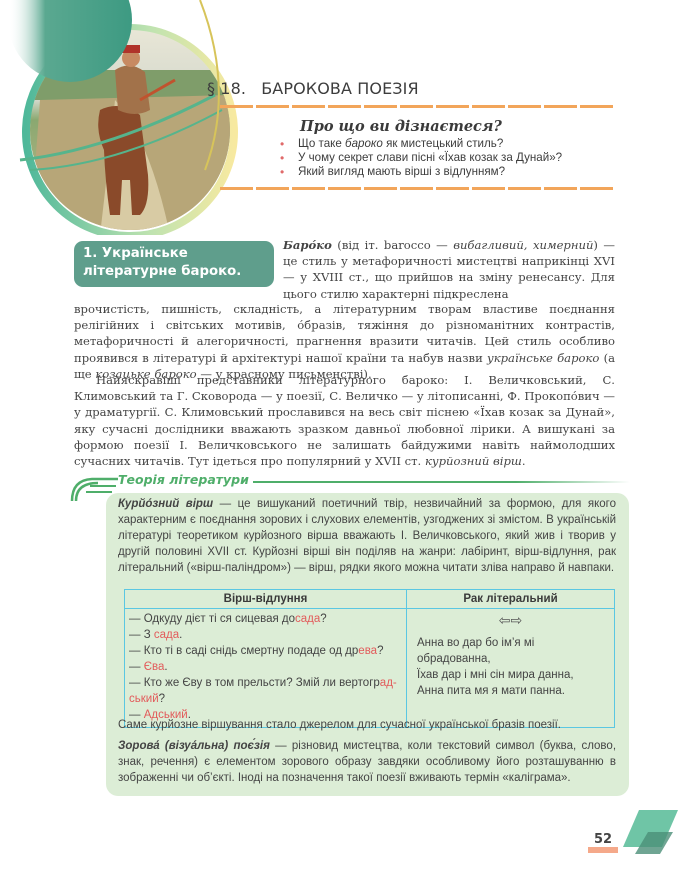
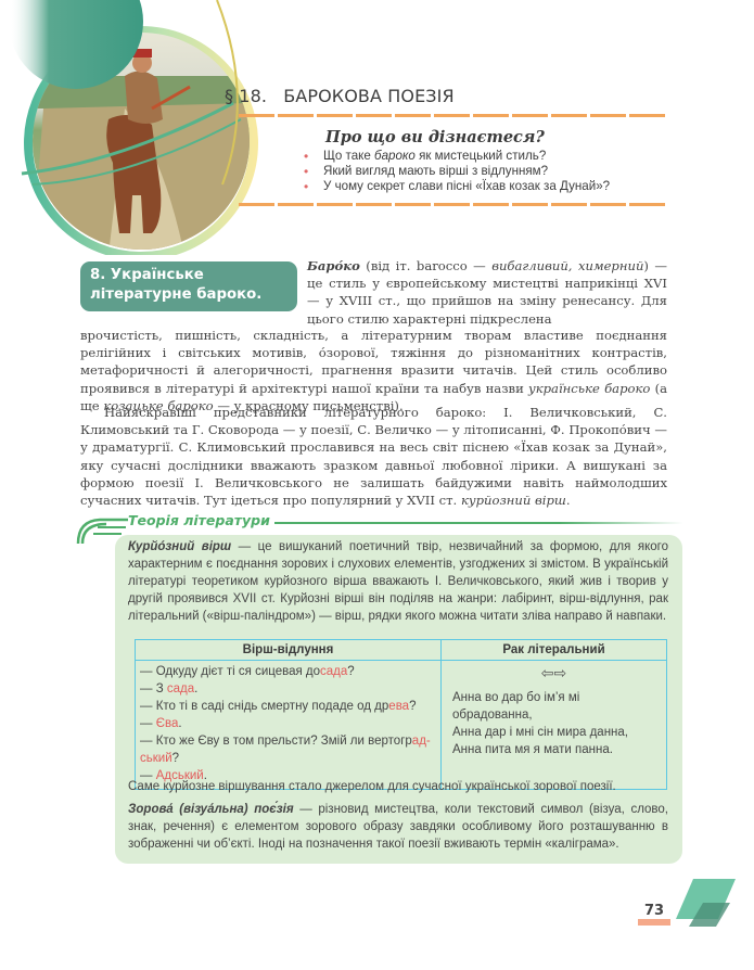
  § 18. БАРОКОВА ПОЕЗІЯ
  Про що ви дізнаєтеся?
  •
  Що таке бароко як мистецький стиль?
  •
- У чому секрет слави пісні «Їхав козак за Дунай»?
+ Який вигляд мають вірші з відлунням?
  •
- Який вигляд мають вірші з відлунням?
+ У чому секрет слави пісні «Їхав козак за Дунай»?
- 1. Українське літературне бароко.
+ 8. Українське літературне бароко.
- Баро́ко (від іт. barocco — вибагливий, химерний) — це стиль у метафоричності мистецтві наприкінці XVI — у XVIII ст., що прийшов на зміну ренесансу. Для цього стилю характерні підкреслена
+ Баро́ко (від іт. barocco — вибагливий, химерний) — це стиль у європейському мистецтві наприкінці XVI — у XVIII ст., що прийшов на зміну ренесансу. Для цього стилю характерні підкреслена
- врочистість, пишність, складність, а літературним творам властиве поєднання релігійних і світських мотивів, о́бразів, тяжіння до різноманітних контрастів, метафоричності й алегоричності, прагнення вразити читачів. Цей стиль особливо проявився в літературі й архітектурі нашої країни та набув назви українське бароко (а ще козацьке бароко — у красному письменстві).
+ врочистість, пишність, складність, а літературним творам властиве поєднання релігійних і світських мотивів, о́зорової, тяжіння до різноманітних контрастів, метафоричності й алегоричності, прагнення вразити читачів. Цей стиль особливо проявився в літературі й архітектурі нашої країни та набув назви українське бароко (а ще козацьке бароко — у красному письменстві).
  Найяскравіші представники літературного бароко: І. Величковський, С. Климовський та Г. Сковорода — у поезії, С. Величко — у літописанні, Ф. Прокопо́вич — у драматургії. С. Климовський прославився на весь світ піснею «Їхав козак за Дунай», яку сучасні дослідники вважають зразком давньої любовної лірики. А вишукані за формою поезії І. Величковського не залишать байдужими навіть наймолодших сучасних читачів. Тут ідеться про популярний у XVII ст. курйозний вірш.
  Теорія літератури
- Курйо́зний вірш — це вишуканий поетичний твір, незвичайний за формою, для якого характерним є поєднання зорових і слухових елементів, узгоджених зі змістом. В українській літературі теоретиком курйозного вірша вважають І. Величковського, який жив і творив у другій половині XVII ст. Курйозні вірші він поділяв на жанри: лабіринт, вірш-відлуння, рак літеральний («вірш-паліндром») — вірш, рядки якого можна читати зліва направо й навпаки.
+ Курйо́зний вірш — це вишуканий поетичний твір, незвичайний за формою, для якого характерним є поєднання зорових і слухових елементів, узгоджених зі змістом. В українській літературі теоретиком курйозного вірша вважають І. Величковського, який жив і творив у другій проявився XVII ст. Курйозні вірші він поділяв на жанри: лабіринт, вірш-відлуння, рак літеральний («вірш-паліндром») — вірш, рядки якого можна читати зліва направо й навпаки.
  Вірш-відлуння	Рак літеральний
- — Одкуду дієт ті ся сицевая досада?— З сада.— Кто ті в саді снідь смертну подаде од древа?— Єва.— Кто же Єву в том прельсти? Змій ли вертоград-ський?— Адський.	⇦⇨ Анна во дар бо ім’я мі обрадованна, Їхав дар і мні сін мира данна, Анна пита мя я мати панна.
+ — Одкуду дієт ті ся сицевая досада?— З сада.— Кто ті в саді снідь смертну подаде од древа?— Єва.— Кто же Єву в том прельсти? Змій ли вертоград-ський?— Адський.	⇦⇨ Анна во дар бо ім’я мі обрадованна, Анна дар і мні сін мира данна, Анна пита мя я мати панна.
- Саме курйозне віршування стало джерелом для сучасної української бразів поезії.
+ Саме курйозне віршування стало джерелом для сучасної української зорової поезії.
- Зорова́ (візуа́льна) поє́зія — різновид мистецтва, коли текстовий символ (буква, слово, знак, речення) є елементом зорового образу завдяки особливому його розташуванню в зображенні чи об’єкті. Іноді на позначення такої поезії вживають термін «каліграма».
+ Зорова́ (візуа́льна) поє́зія — різновид мистецтва, коли текстовий символ (візуа, слово, знак, речення) є елементом зорового образу завдяки особливому його розташуванню в зображенні чи об’єкті. Іноді на позначення такої поезії вживають термін «каліграма».
- 52
+ 73
